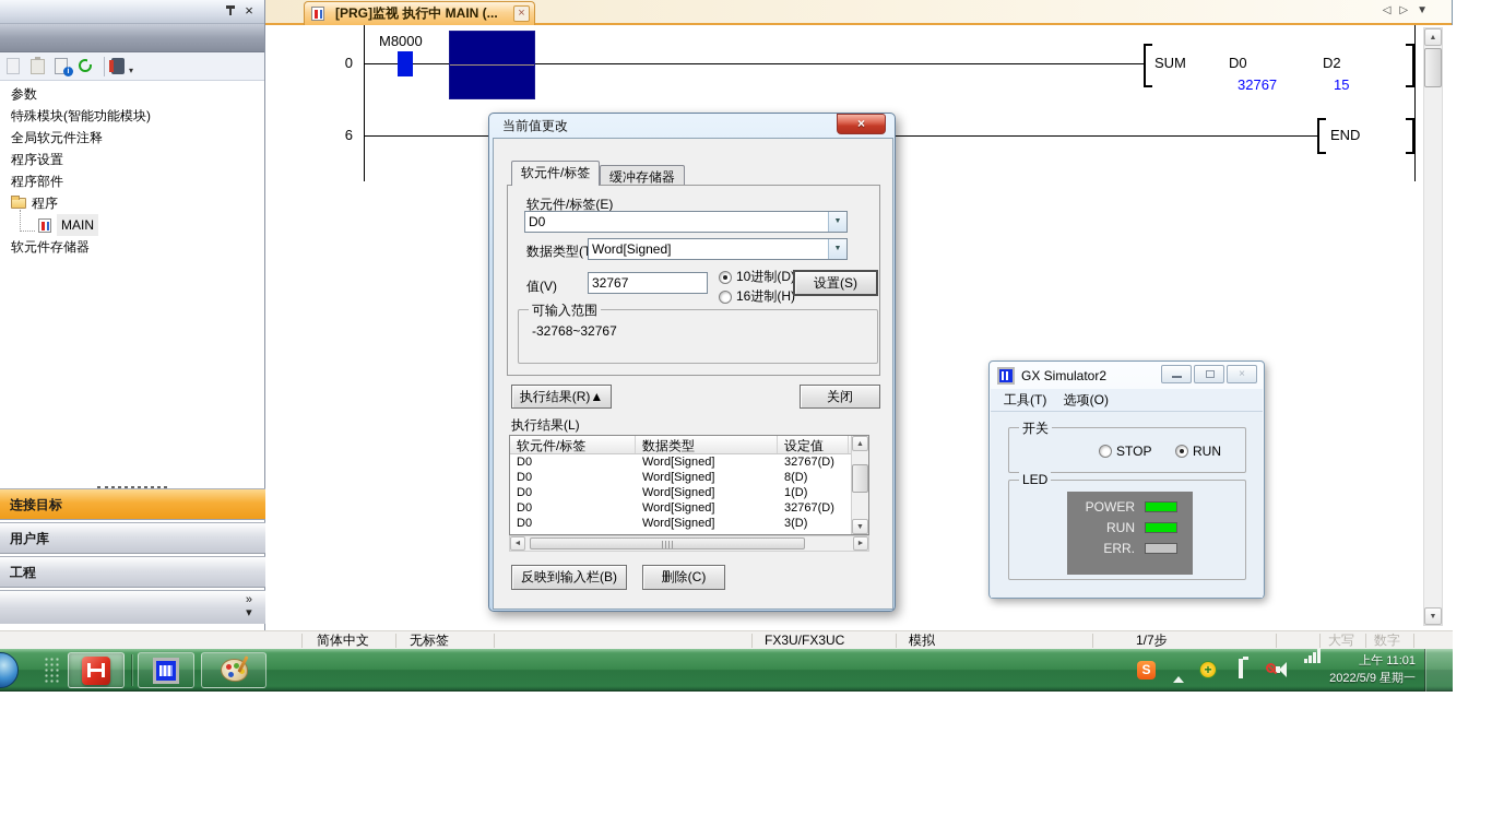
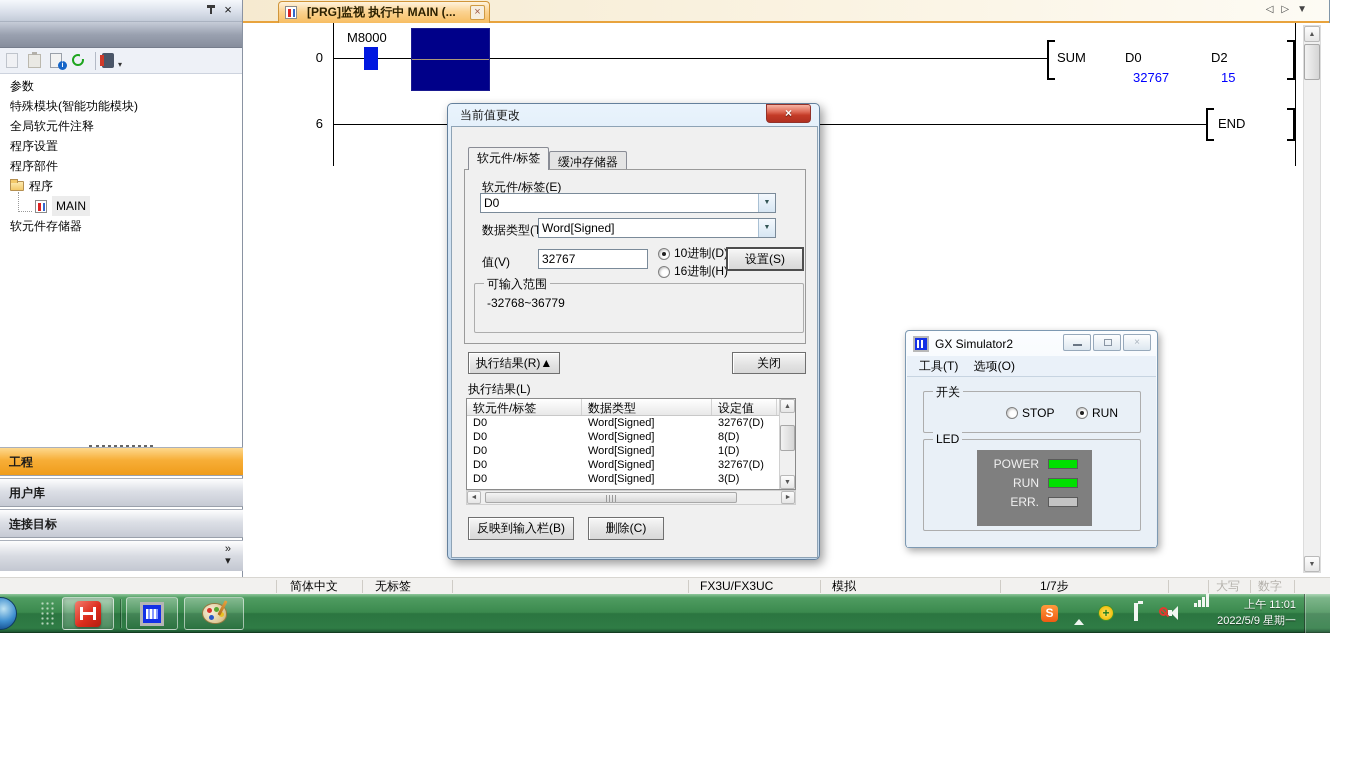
  ×
  ▾
  参数
  特殊模块(智能功能模块)
  全局软元件注释
  程序设置
  程序部件
  程序
  MAIN
  软元件存储器
- 连接目标
+ 工程
  用户库
- 工程
+ 连接目标
  »
  ▾
  [PRG]监视 执行中 MAIN (...
  ×
  ◁▷▼
  0
  M8000
  SUM
  D0
  D2
  32767
  15
  6
  END
  当前值更改
  ×
  软元件/标签
  缓冲存储器
  软元件/标签(E)
  D0
  数据类型(
  Word[Signed]
  值(V)
  32767
  10进制(D
  16进制(H)
  设置(S)
  可输入范围
- -32768~32767
+ -32768~36779
  执行结果(R)▲
  关闭
  执行结果(L)
  软元件/标签
  数据类型
  设定值
  D0
  Word[Signed]
  32767(D)
  D0
  Word[Signed]
  8(D)
  D0
  Word[Signed]
  1(D)
  D0
  Word[Signed]
  32767(D)
  D0
  Word[Signed]
  3(D)
  反映到输入栏(B)
  删除(C)
  GX Simulator2
  ×
  工具(T) 选项(O)
  开关
  STOP
  RUN
  LED
  POWER
  RUN
  ERR.
  简体中文
  无标签
  FX3U/FX3UC
  模拟
  1/7步
  大写
  数字
  S
  +
  上午 11:01
  2022/5/9 星期一
